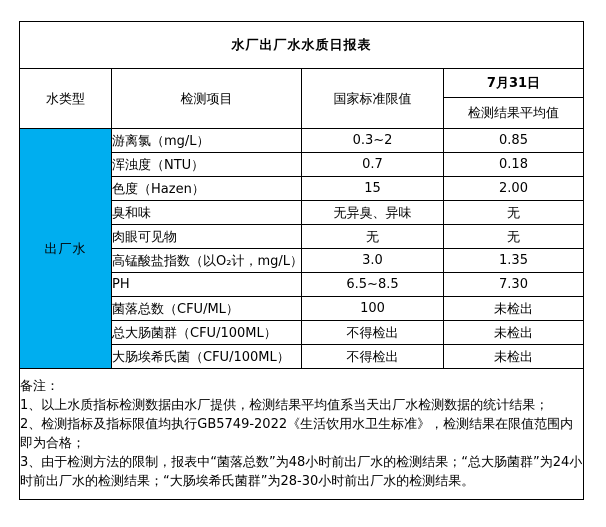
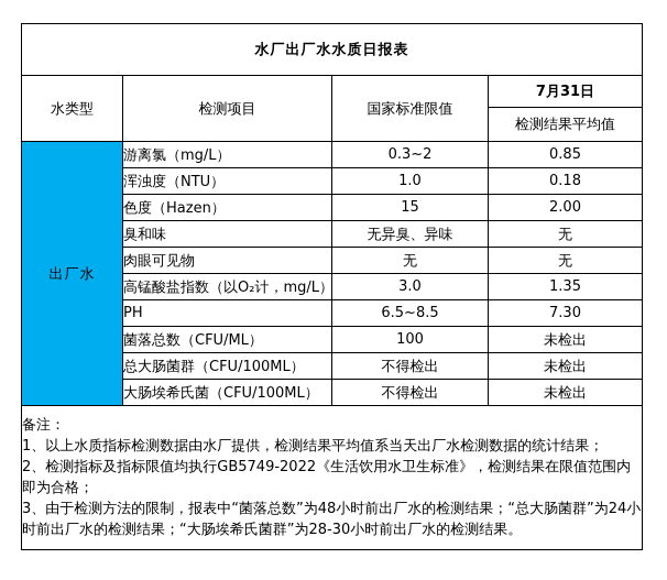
  水厂出厂水水质日报表
  水类型	检测项目	国家标准限值	7月31日
  检测结果平均值
  出厂水	游离氯（mg/L）	0.3~2	0.85
- 浑浊度（NTU）	0.7	0.18
+ 浑浊度（NTU）	1.0	0.18
  色度（Hazen）	15	2.00
  臭和味	无异臭、异味	无
  肉眼可见物	无	无
  高锰酸盐指数（以O₂计，mg/L）	3.0	1.35
  PH	6.5~8.5	7.30
  菌落总数（CFU/ML）	100	未检出
  总大肠菌群（CFU/100ML）	不得检出	未检出
  大肠埃希氏菌（CFU/100ML）	不得检出	未检出
  备注： 1、以上水质指标检测数据由水厂提供，检测结果平均值系当天出厂水检测数据的统计结果； 2、检测指标及指标限值均执行GB5749-2022《生活饮用水卫生标准》，检测结果在限值范围内即为合格； 3、由于检测方法的限制，报表中“菌落总数”为48小时前出厂水的检测结果；“总大肠菌群”为24小时前出厂水的检测结果；“大肠埃希氏菌群”为28-30小时前出厂水的检测结果。
